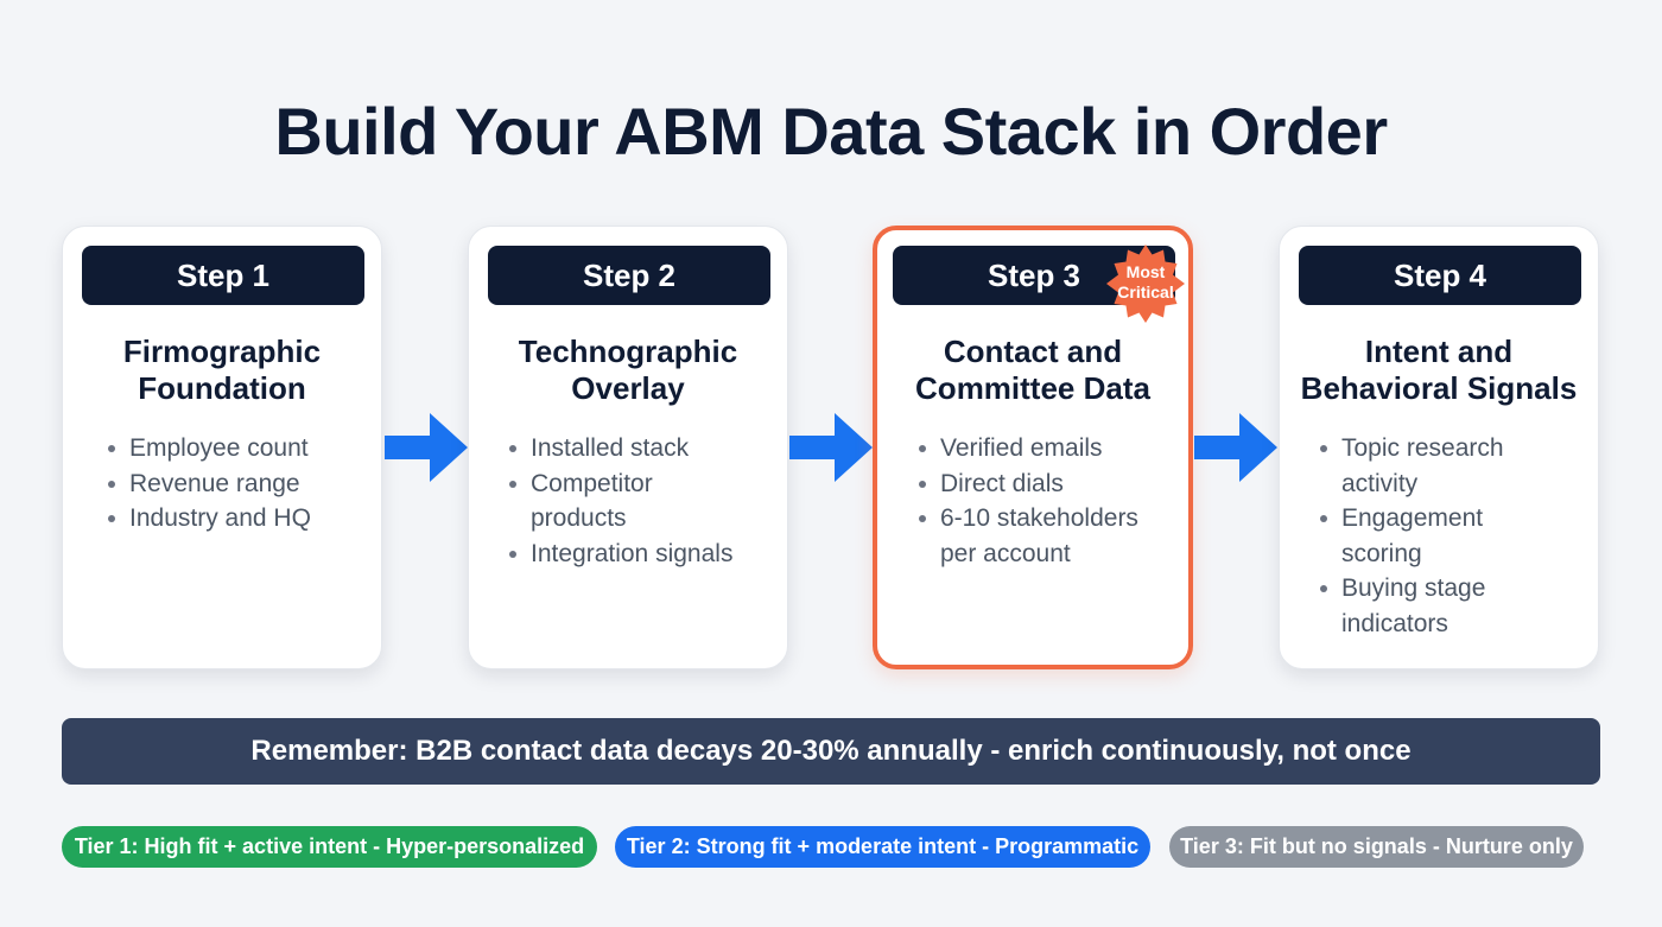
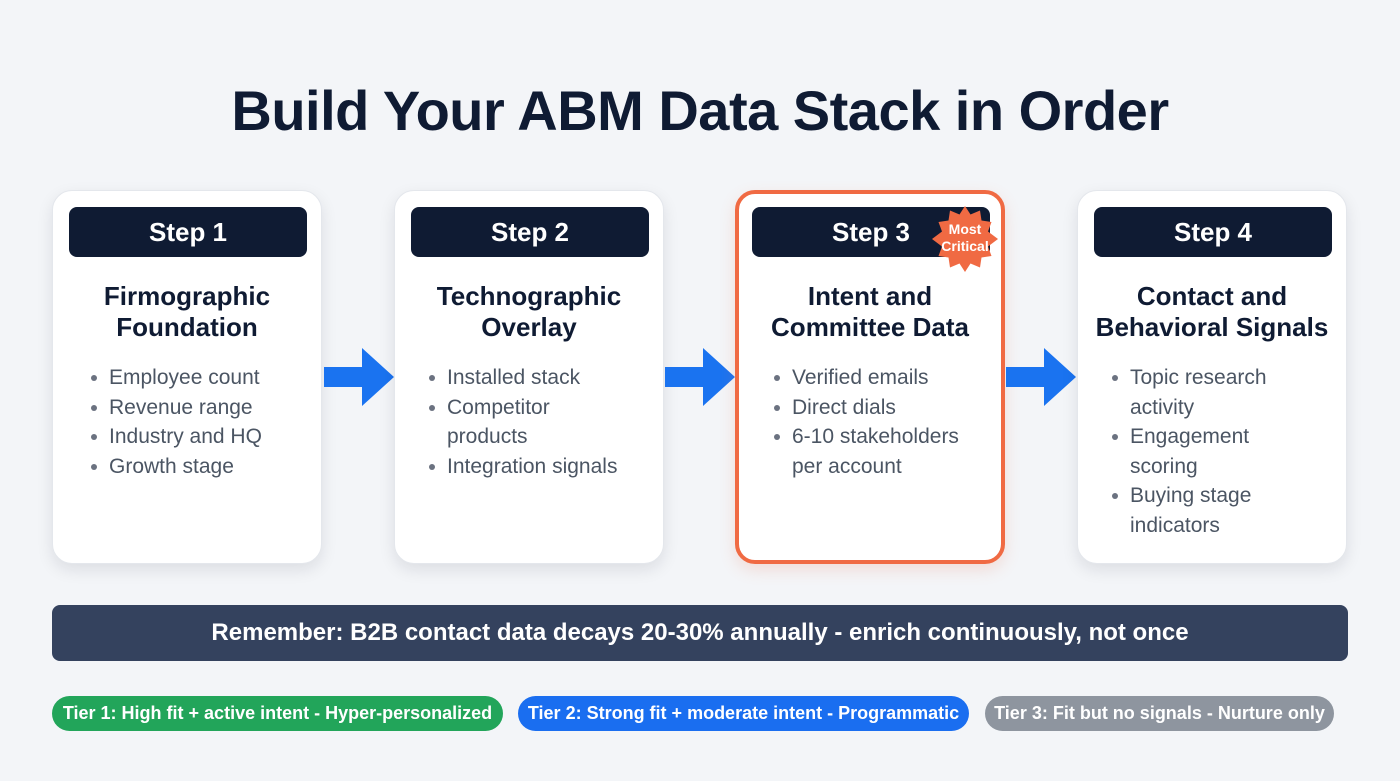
  Build Your ABM Data Stack in Order
  Step 1
  Firmographic
  Foundation
  Employee count
  Revenue range
  Industry and HQ
+ Growth stage
  Step 2
  Technographic
  Overlay
  Installed stack
  Competitor products
  Integration signals
  Step 3
- Contact and
+ Intent and
  Committee Data
  Verified emails
  Direct dials
  6-10 stakeholders per account
  Most
  Critical
  Step 4
- Intent and
+ Contact and
  Behavioral Signals
  Topic research activity
  Engagement scoring
  Buying stage indicators
  Remember: B2B contact data decays 20-30% annually - enrich continuously, not once
  Tier 1: High fit + active intent - Hyper-personalized
  Tier 2: Strong fit + moderate intent - Programmatic
  Tier 3: Fit but no signals - Nurture only
